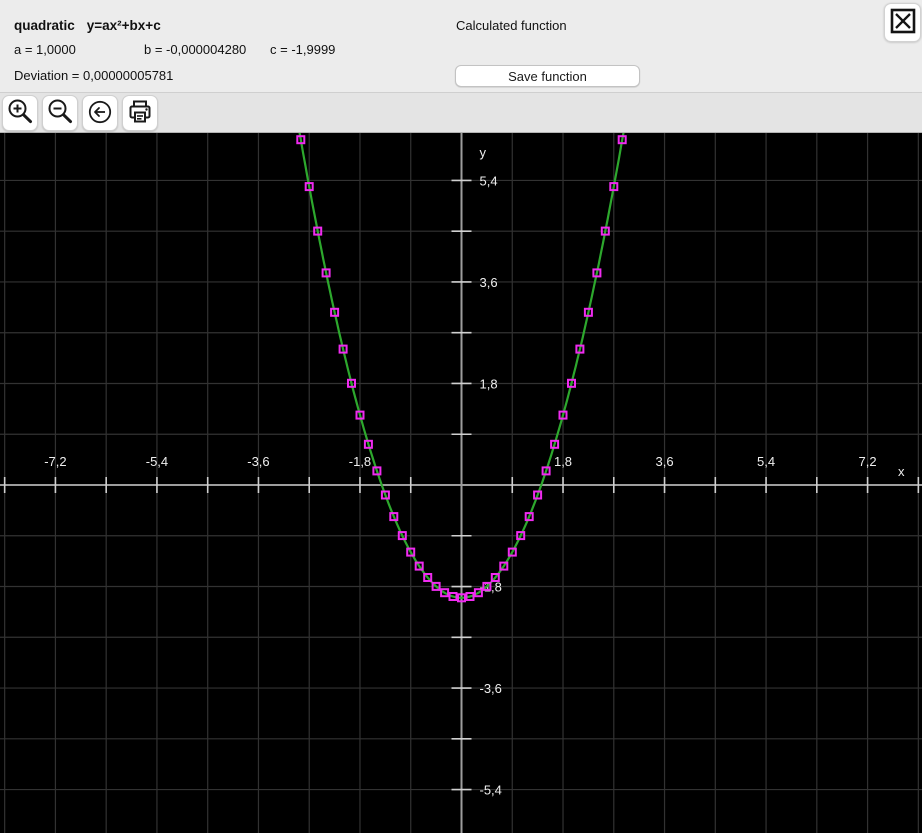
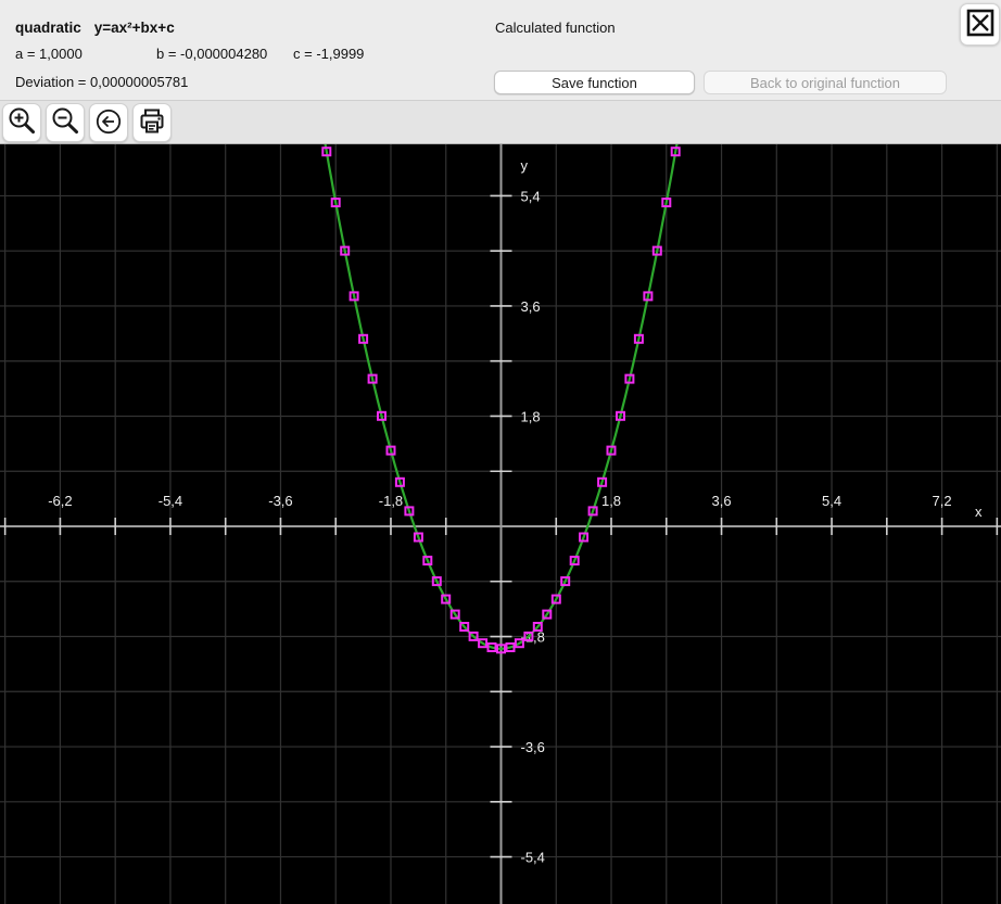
  quadratic y=ax²+bx+c
  a = 1,0000
  b = -0,000004280
  c = -1,9999
  Deviation = 0,00000005781
  Calculated function
  Save function
+ Back to original function
- -7,2
+ -6,2
  -5,4
  -3,6
  -1,8
  1,8
  3,6
  5,4
  7,2
  5,4
  3,6
  1,8
  -,8
  -3,6
  -5,4
  x
  y
